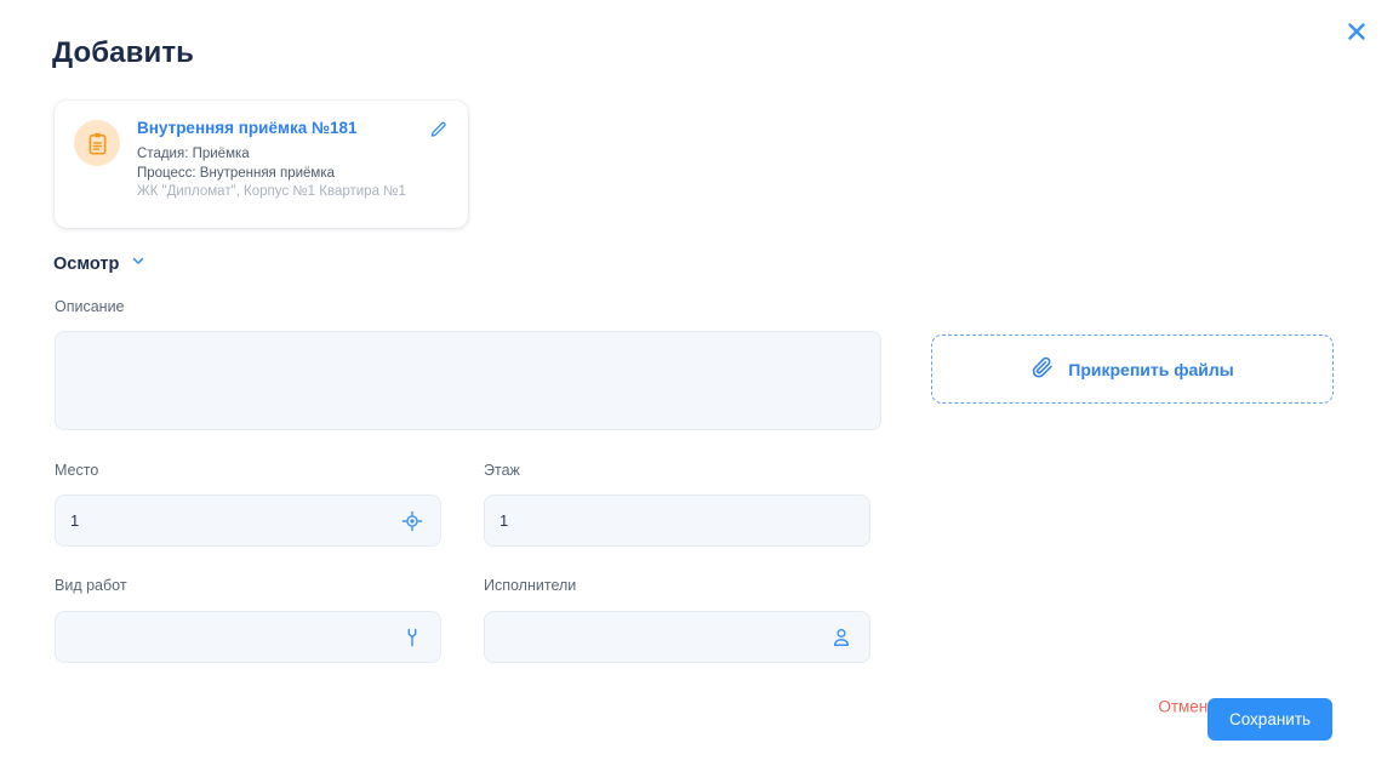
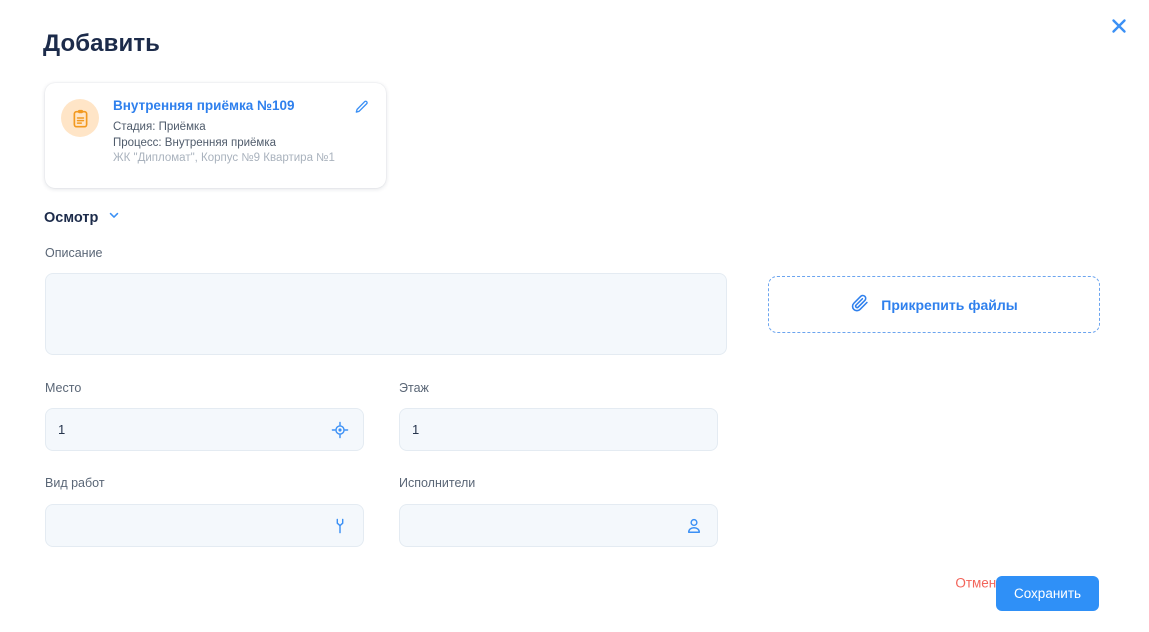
  Добавить
- Внутренняя приёмка №181
+ Внутренняя приёмка №109
  Стадия: Приёмка
  Процесс: Внутренняя приёмка
- ЖК "Дипломат", Корпус №1 Квартира №1
+ ЖК "Дипломат", Корпус №9 Квартира №1
  Осмотр
  Описание
  Прикрепить файлы
  Место
  1
  Этаж
  1
  Вид работ
  Исполнители
  Сохранить
